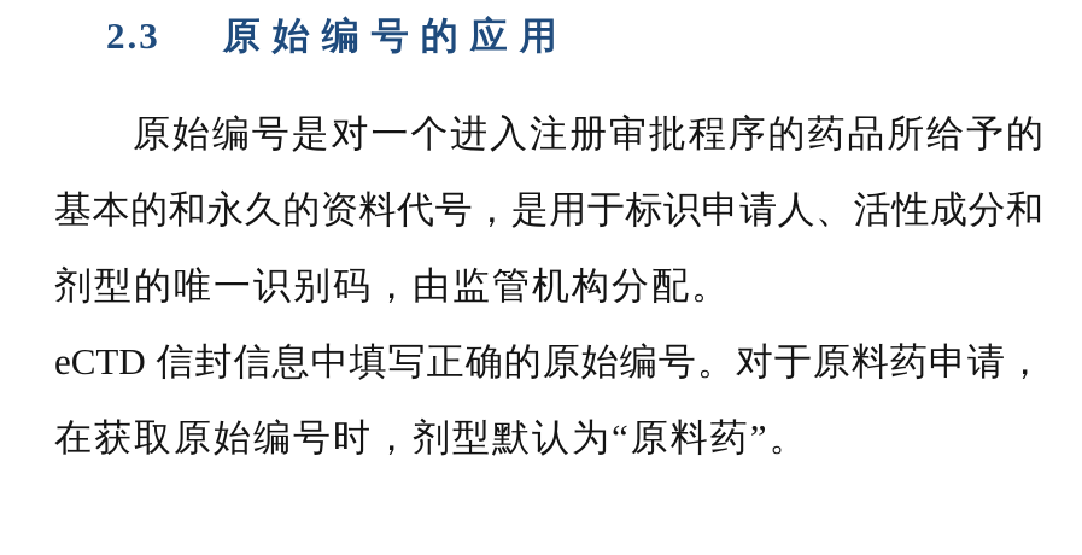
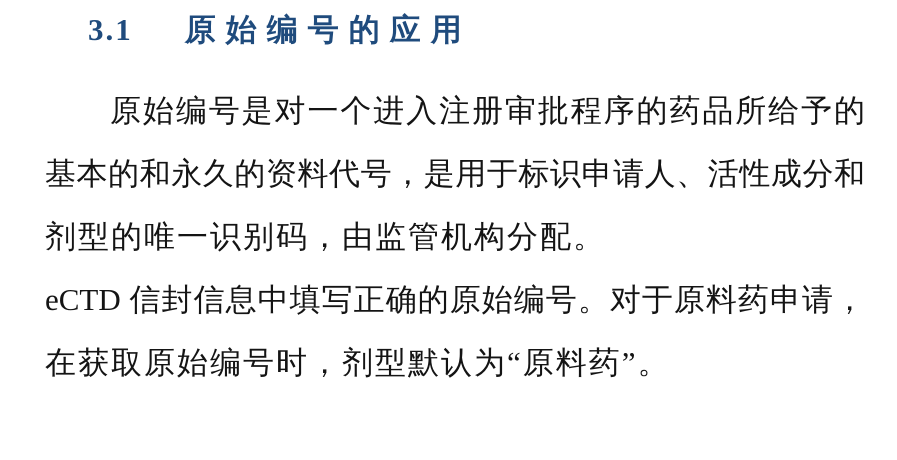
- 2.3 原始编号的应用
+ 3.1 原始编号的应用
  原始编号是对一个进入注册审批程序的药品所给予的
  基本的和永久的资料代号，是用于标识申请人、活性成分和
  剂型的唯一识别码，由监管机构分配。
  eCTD 信封信息中填写正确的原始编号。对于原料药申请，
  在获取原始编号时，剂型默认为“原料药”。
